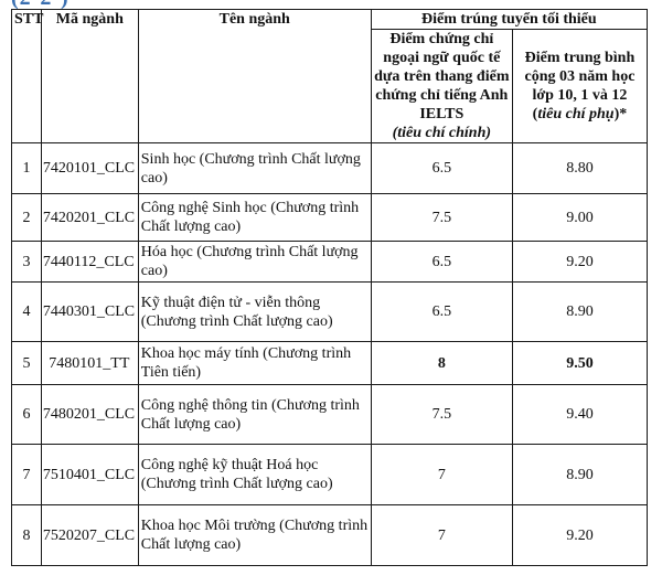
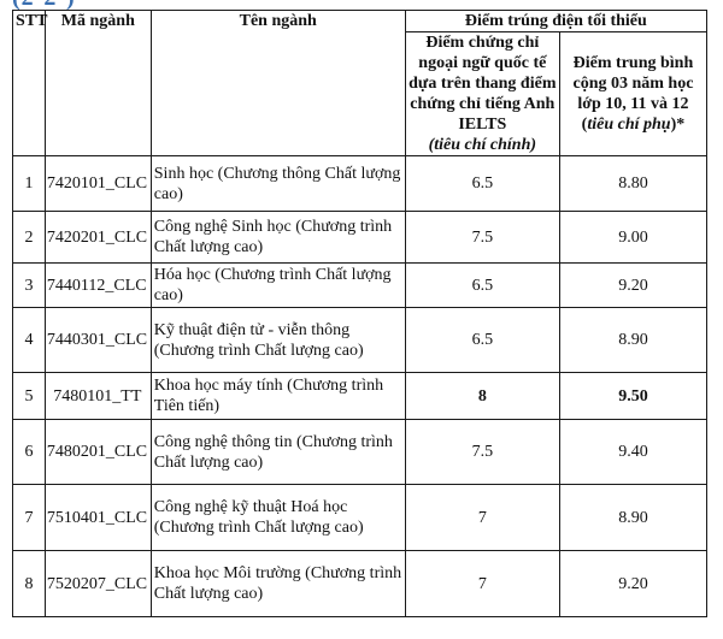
- STT	Mã ngành	Tên ngành	Điểm trúng tuyển tối thiểu
+ STT	Mã ngành	Tên ngành	Điểm trúng điện tối thiểu
- Điểm chứng chỉ ngoại ngữ quốc tế dựa trên thang điểm chứng chỉ tiếng Anh IELTS (tiêu chí chính)	Điểm trung bình cộng 03 năm học lớp 10, 1 và 12 (tiêu chí phụ)*
+ Điểm chứng chỉ ngoại ngữ quốc tế dựa trên thang điểm chứng chỉ tiếng Anh IELTS (tiêu chí chính)	Điểm trung bình cộng 03 năm học lớp 10, 11 và 12 (tiêu chí phụ)*
- 1	7420101_CLC	Sinh học (Chương trình Chất lượng cao)	6.5	8.80
+ 1	7420101_CLC	Sinh học (Chương thông Chất lượng cao)	6.5	8.80
  2	7420201_CLC	Công nghệ Sinh học (Chương trình Chất lượng cao)	7.5	9.00
  3	7440112_CLC	Hóa học (Chương trình Chất lượng cao)	6.5	9.20
  4	7440301_CLC	Kỹ thuật điện tử - viễn thông (Chương trình Chất lượng cao)	6.5	8.90
  5	7480101_TT	Khoa học máy tính (Chương trình Tiên tiến)	8	9.50
  6	7480201_CLC	Công nghệ thông tin (Chương trình Chất lượng cao)	7.5	9.40
  7	7510401_CLC	Công nghệ kỹ thuật Hoá học (Chương trình Chất lượng cao)	7	8.90
  8	7520207_CLC	Khoa học Môi trường (Chương trình Chất lượng cao)	7	9.20
